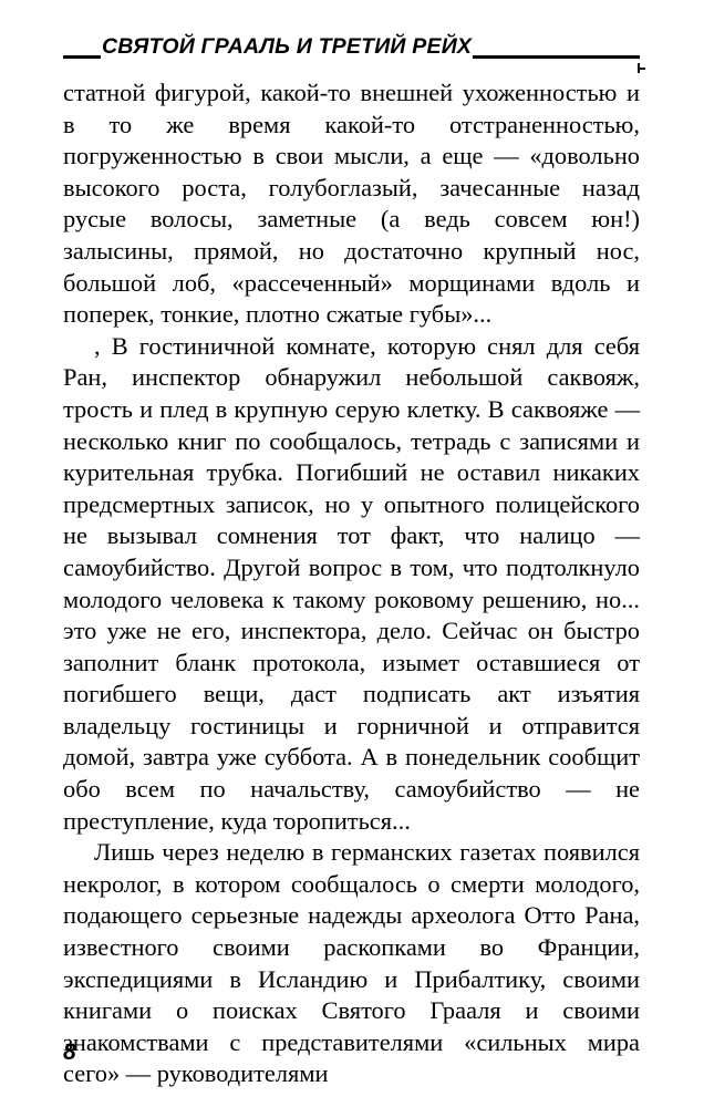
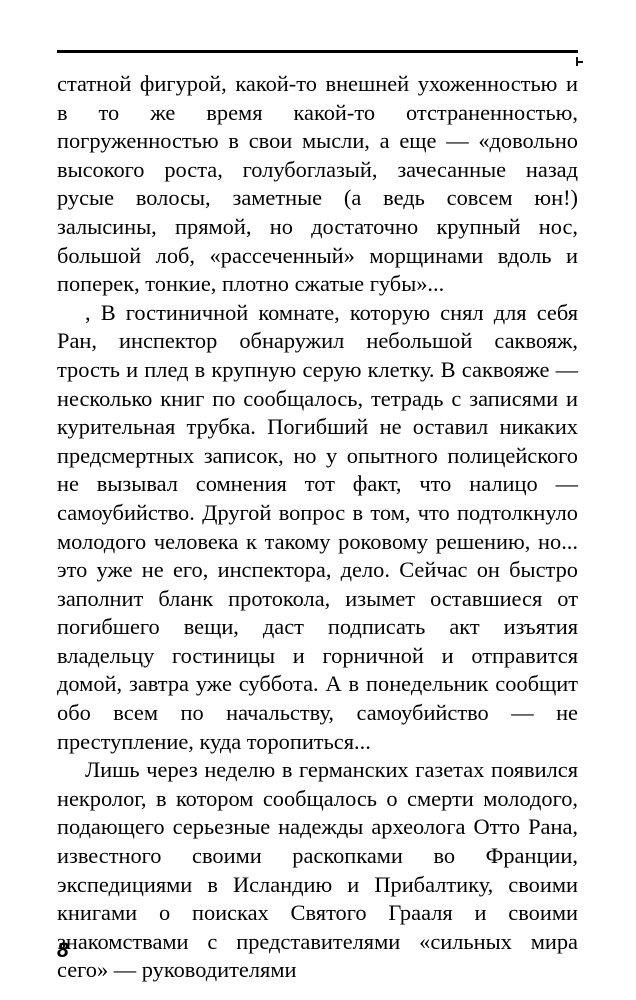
- СВЯТОЙ ГРААЛЬ И ТРЕТИЙ РЕЙХ
  статной фигурой, какой-то внешней ухоженностью и в то же время какой-то отстраненностью, погруженностью в свои мысли, а еще — «довольно высокого роста, голубоглазый, зачесанные назад русые волосы, заметные (а ведь совсем юн!) залысины, прямой, но достаточно крупный нос, большой лоб, «рассеченный» морщинами вдоль и поперек, тонкие, плотно сжатые губы»...
  , В гостиничной комнате, которую снял для себя Ран, инспектор обнаружил небольшой саквояж, трость и плед в крупную серую клетку. В саквояже — несколько книг по сообщалось, тетрадь с записями и курительная трубка. Погибший не оставил никаких предсмертных записок, но у опытного полицейского не вызывал сомнения тот факт, что налицо — самоубийство. Другой вопрос в том, что подтолкнуло молодого человека к такому роковому решению, но... это уже не его, инспектора, дело. Сейчас он быстро заполнит бланк протокола, изымет оставшиеся от погибшего вещи, даст подписать акт изъятия владельцу гостиницы и горничной и отправится домой, завтра уже суббота. А в понедельник сообщит обо всем по начальству, самоубийство — не преступление, куда торопиться...
  Лишь через неделю в германских газетах появился некролог, в котором сообщалось о смерти молодого, подающего серьезные надежды археолога Отто Рана, известного своими раскопками во Франции, экспедициями в Исландию и Прибалтику, своими книгами о поисках Святого Грааля и своими знакомствами с представителями «сильных мира сего» — руководителями
  8
